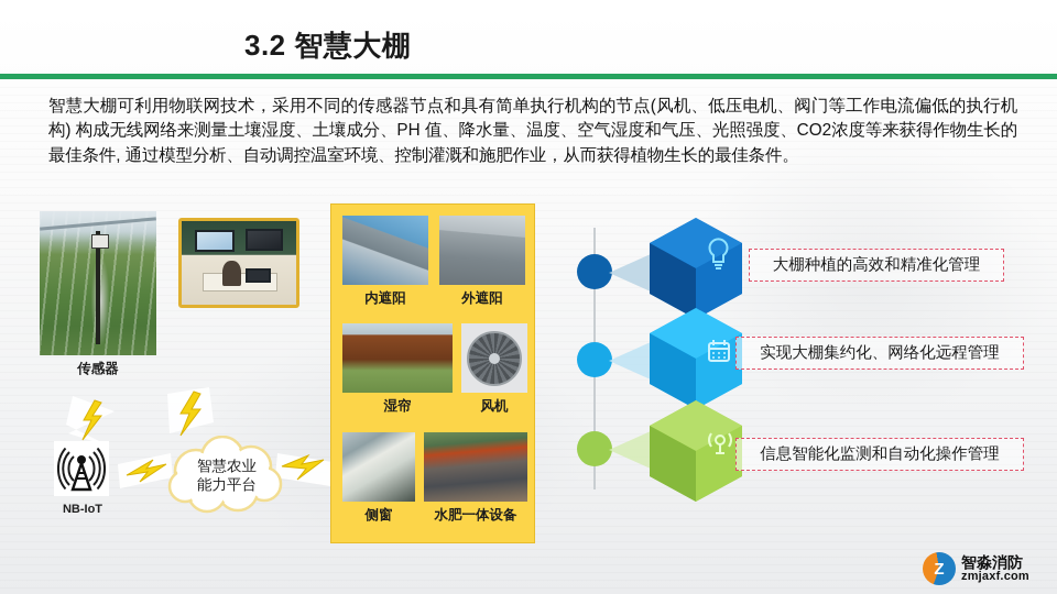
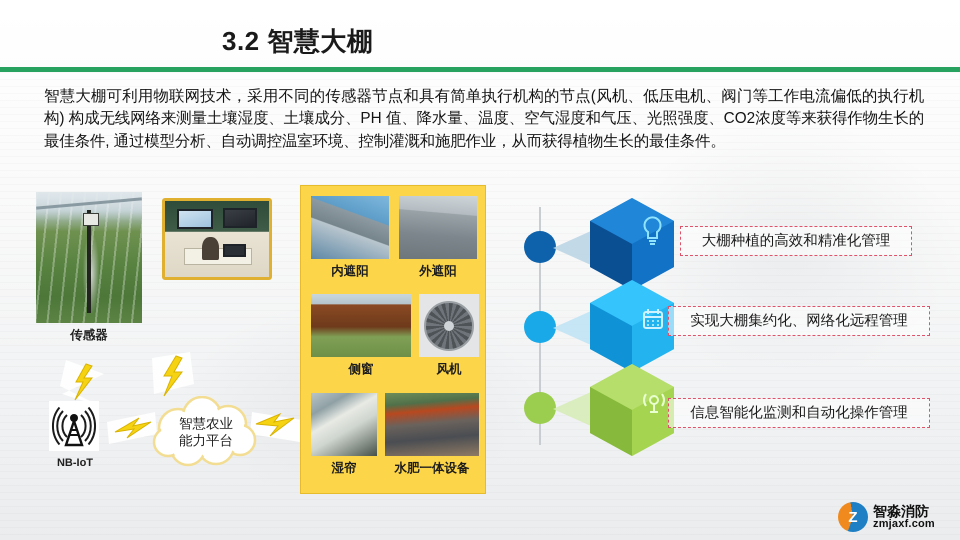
  3.2 智慧大棚
  智慧大棚可利用物联网技术，采用不同的传感器节点和具有简单执行机构的节点(风机、低压电机、阀门等工作电流偏低的执行机构) 构成无线网络来测量土壤湿度、土壤成分、PH 值、降水量、温度、空气湿度和气压、光照强度、CO2浓度等来获得作物生长的最佳条件, 通过模型分析、自动调控温室环境、控制灌溉和施肥作业，从而获得植物生长的最佳条件。
  传感器
  NB-IoT
  智慧农业
  能力平台
  内遮阳
  外遮阳
- 湿帘
+ 侧窗
  风机
- 侧窗
+ 湿帘
  水肥一体设备
  大棚种植的高效和精准化管理
  实现大棚集约化、网络化远程管理
  信息智能化监测和自动化操作管理
  智淼消防
  zmjaxf.com
